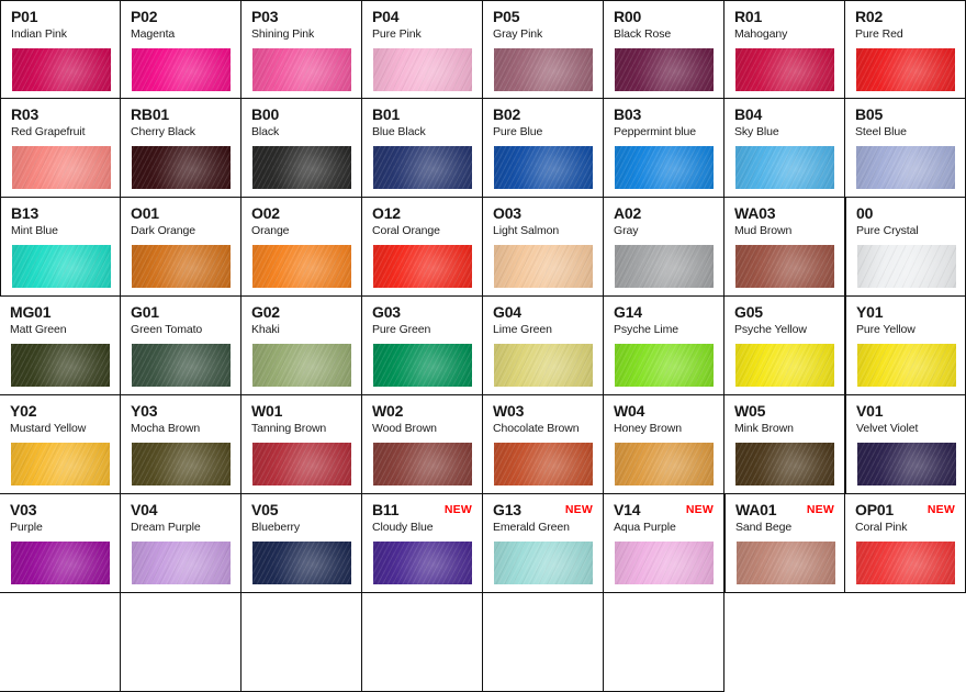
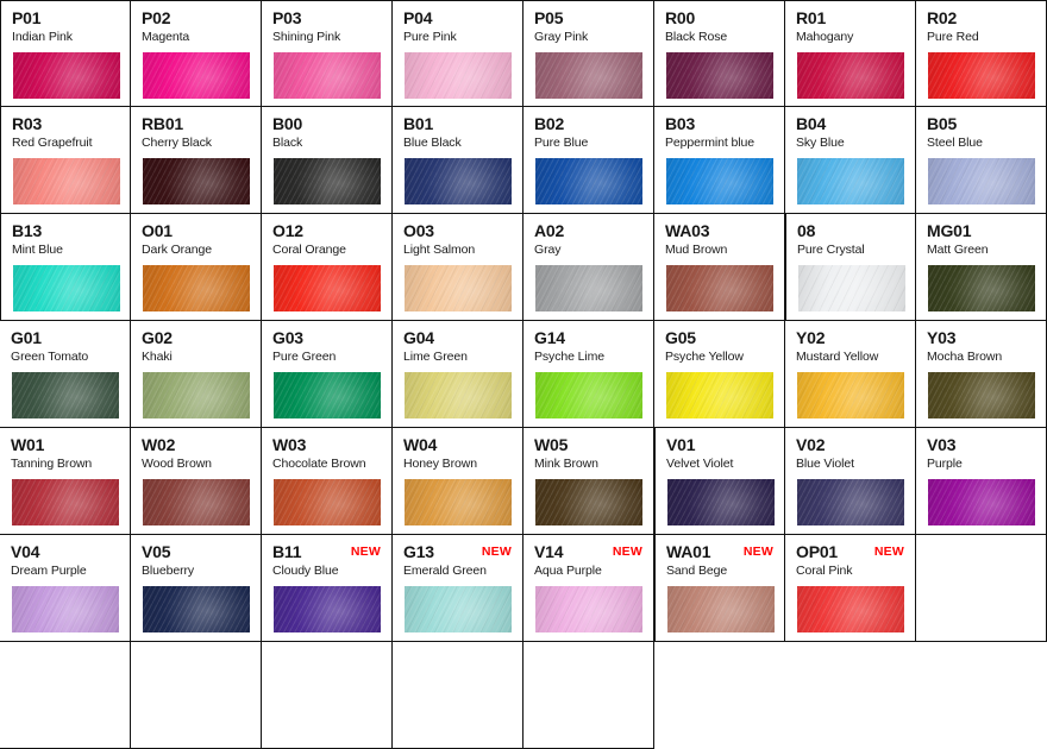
  P01
  Indian Pink
  P02
  Magenta
  P03
  Shining Pink
  P04
  Pure Pink
  P05
  Gray Pink
  R00
  Black Rose
  R01
  Mahogany
  R02
  Pure Red
  R03
  Red Grapefruit
  RB01
  Cherry Black
  B00
  Black
  B01
  Blue Black
  B02
  Pure Blue
  B03
  Peppermint blue
  B04
  Sky Blue
  B05
  Steel Blue
  B13
  Mint Blue
  O01
  Dark Orange
- O02
- Orange
  O12
  Coral Orange
  O03
  Light Salmon
  A02
  Gray
  WA03
  Mud Brown
- 00
+ 08
  Pure Crystal
  MG01
  Matt Green
  G01
  Green Tomato
  G02
  Khaki
  G03
  Pure Green
  G04
  Lime Green
  G14
  Psyche Lime
  G05
  Psyche Yellow
- Y01
- Pure Yellow
  Y02
  Mustard Yellow
  Y03
  Mocha Brown
  W01
  Tanning Brown
  W02
  Wood Brown
  W03
  Chocolate Brown
  W04
  Honey Brown
  W05
  Mink Brown
  V01
  Velvet Violet
+ V02
+ Blue Violet
  V03
  Purple
  V04
  Dream Purple
  V05
  Blueberry
  B11
  Cloudy Blue
  NEW
  G13
  Emerald Green
  NEW
  V14
  Aqua Purple
  NEW
  WA01
  Sand Bege
  NEW
  OP01
  Coral Pink
  NEW
